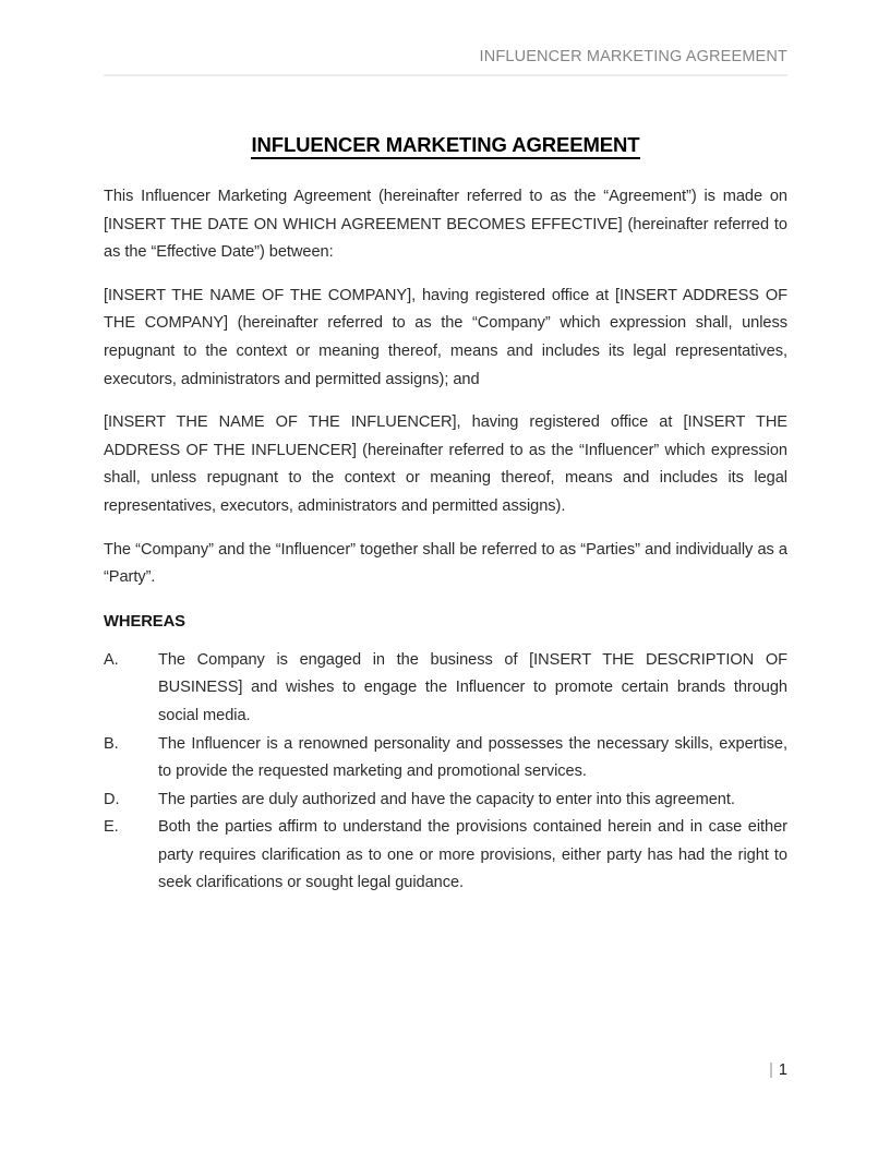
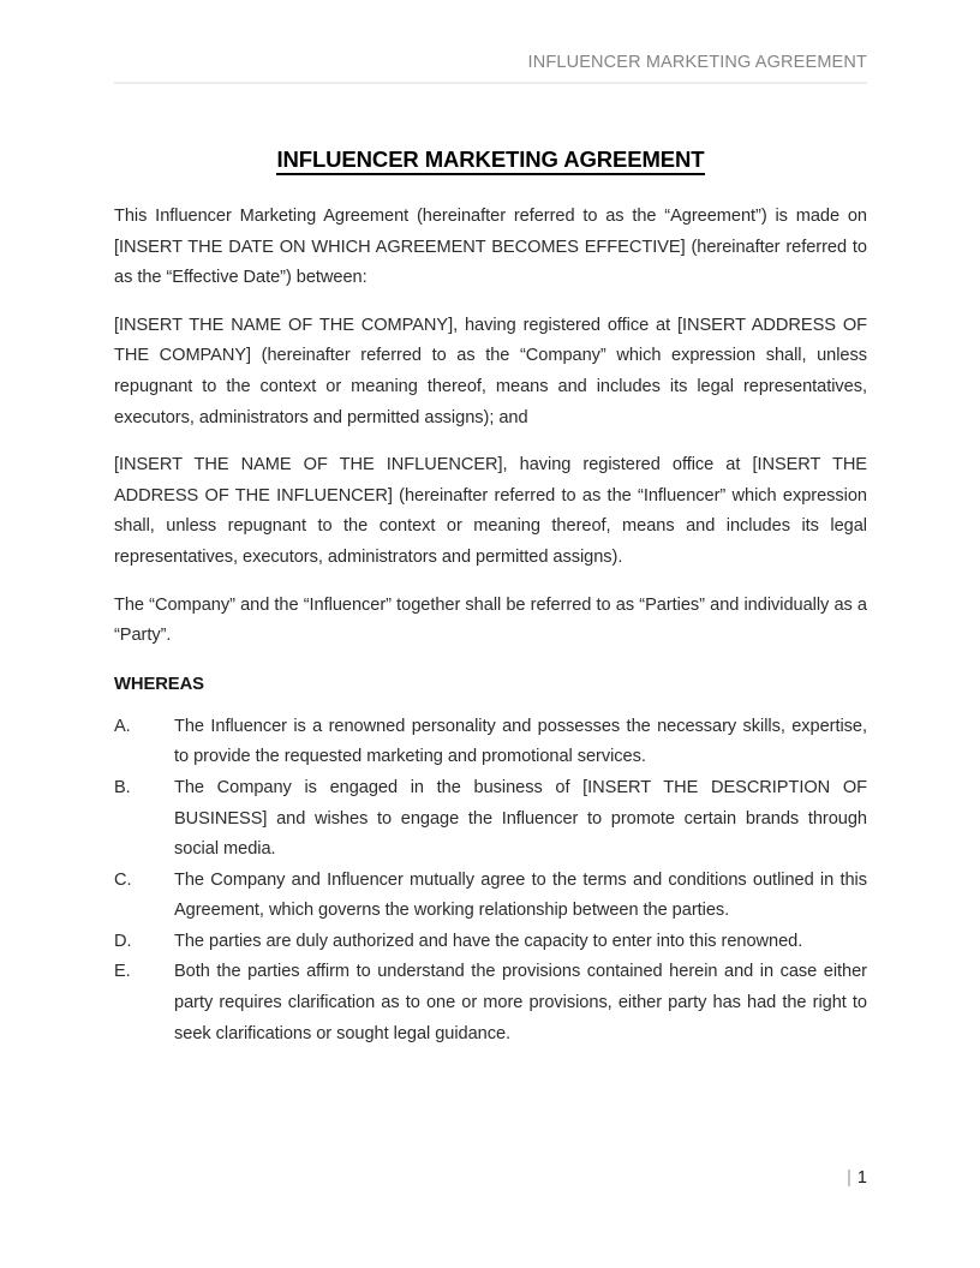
  INFLUENCER MARKETING AGREEMENT
  INFLUENCER MARKETING AGREEMENT
  This Influencer Marketing Agreement (hereinafter referred to as the “Agreement”) is made on [INSERT THE DATE ON WHICH AGREEMENT BECOMES EFFECTIVE] (hereinafter referred to as the “Effective Date”) between:
  [INSERT THE NAME OF THE COMPANY], having registered office at [INSERT ADDRESS OF THE COMPANY] (hereinafter referred to as the “Company” which expression shall, unless repugnant to the context or meaning thereof, means and includes its legal representatives, executors, administrators and permitted assigns); and
  [INSERT THE NAME OF THE INFLUENCER], having registered office at [INSERT THE ADDRESS OF THE INFLUENCER] (hereinafter referred to as the “Influencer” which expression shall, unless repugnant to the context or meaning thereof, means and includes its legal representatives, executors, administrators and permitted assigns).
  The “Company” and the “Influencer” together shall be referred to as “Parties” and individually as a “Party”.
  WHEREAS
  A.
- The Company is engaged in the business of [INSERT THE DESCRIPTION OF BUSINESS] and wishes to engage the Influencer to promote certain brands through social media.
+ The Influencer is a renowned personality and possesses the necessary skills, expertise, to provide the requested marketing and promotional services.
  B.
- The Influencer is a renowned personality and possesses the necessary skills, expertise, to provide the requested marketing and promotional services.
+ The Company is engaged in the business of [INSERT THE DESCRIPTION OF BUSINESS] and wishes to engage the Influencer to promote certain brands through social media.
+ C.
+ The Company and Influencer mutually agree to the terms and conditions outlined in this Agreement, which governs the working relationship between the parties.
  D.
- The parties are duly authorized and have the capacity to enter into this agreement.
+ The parties are duly authorized and have the capacity to enter into this renowned.
  E.
  Both the parties affirm to understand the provisions contained herein and in case either party requires clarification as to one or more provisions, either party has had the right to seek clarifications or sought legal guidance.
  | 1
